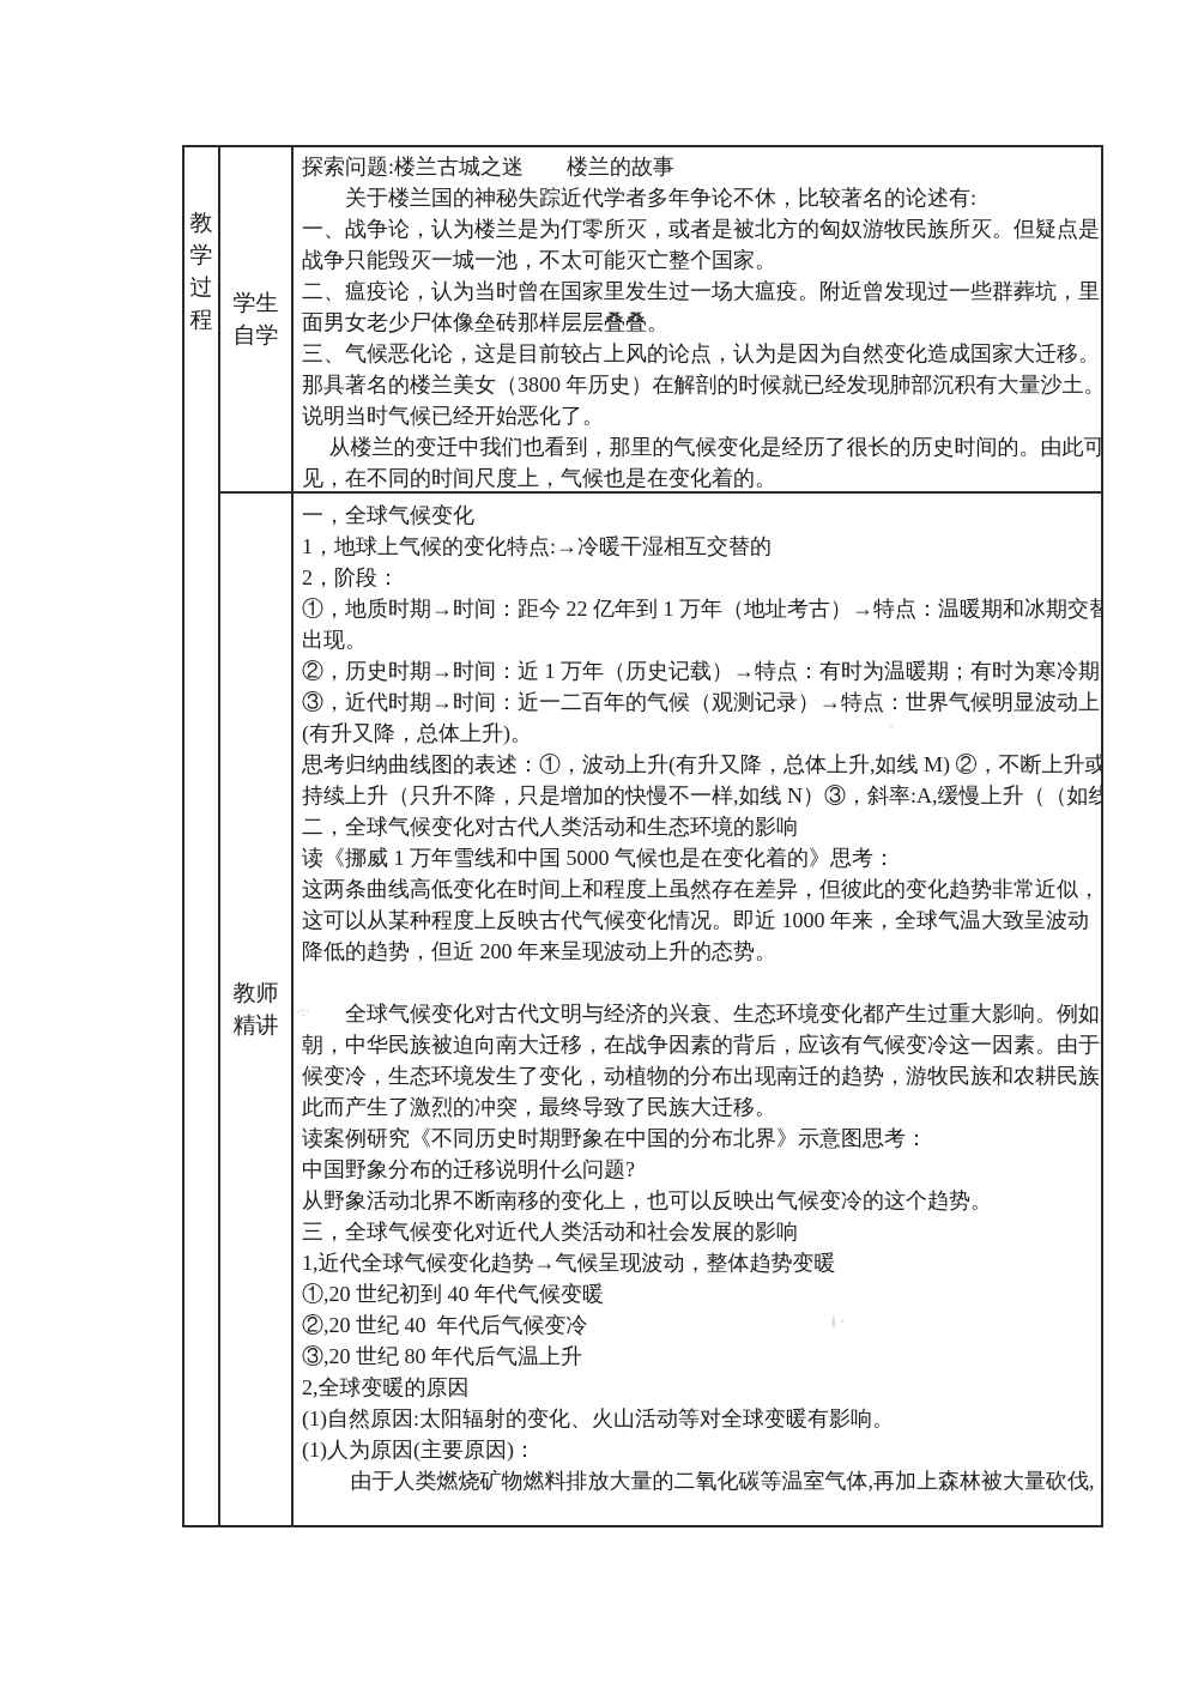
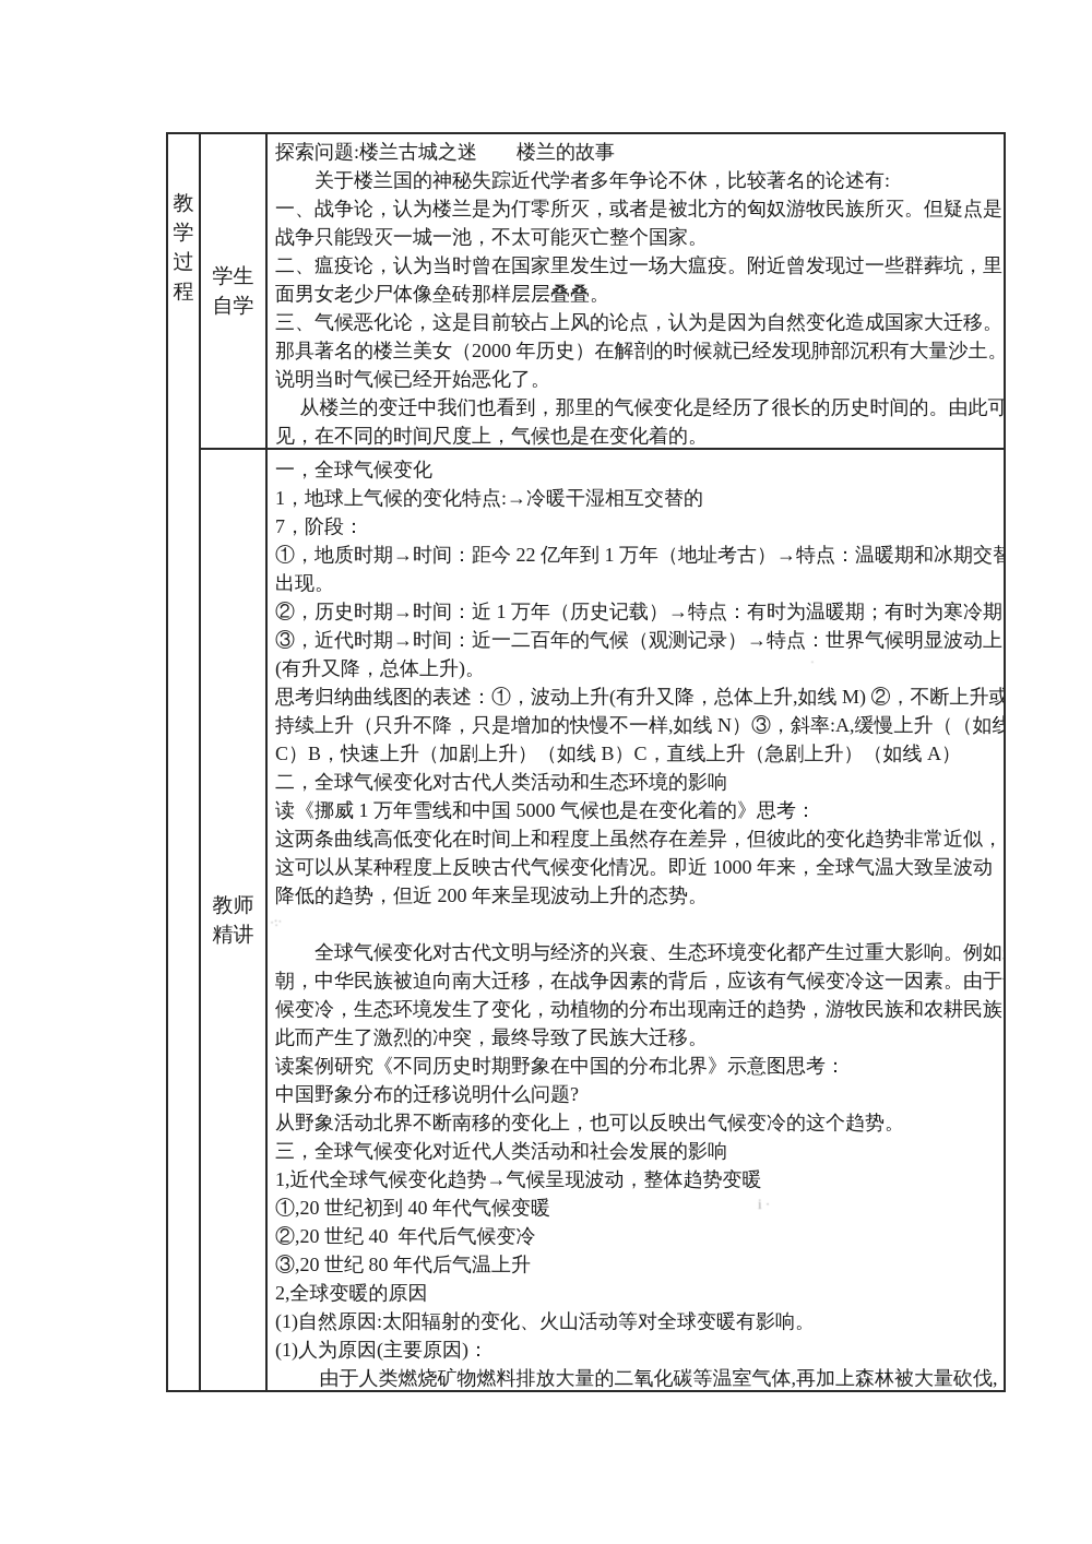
  教学过程
  学生自学
  探索问题:楼兰古城之迷 楼兰的故事
  关于楼兰国的神秘失踪近代学者多年争论不休，比较著名的论述有:
  一、战争论，认为楼兰是为仃零所灭，或者是被北方的匈奴游牧民族所灭。但疑点是
  战争只能毁灭一城一池，不太可能灭亡整个国家。
  二、瘟疫论，认为当时曾在国家里发生过一场大瘟疫。附近曾发现过一些群葬坑，里
  面男女老少尸体像垒砖那样层层叠叠。
  三、气候恶化论，这是目前较占上风的论点，认为是因为自然变化造成国家大迁移。
- 那具著名的楼兰美女（3800 年历史）在解剖的时候就已经发现肺部沉积有大量沙土。
+ 那具著名的楼兰美女（2000 年历史）在解剖的时候就已经发现肺部沉积有大量沙土。
  说明当时气候已经开始恶化了。
  从楼兰的变迁中我们也看到，那里的气候变化是经历了很长的历史时间的。由此可
  见，在不同的时间尺度上，气候也是在变化着的。
  教师精讲
  一，全球气候变化
  1，地球上气候的变化特点:→冷暖干湿相互交替的
- 2，阶段：
+ 7，阶段：
  ①，地质时期→时间：距今 22 亿年到 1 万年（地址考古）→特点：温暖期和冰期交替
  出现。
  ②，历史时期→时间：近 1 万年（历史记载）→特点：有时为温暖期；有时为寒冷期
  ③，近代时期→时间：近一二百年的气候（观测记录）→特点：世界气候明显波动上
  (有升又降，总体上升)。
  思考归纳曲线图的表述：①，波动上升(有升又降，总体上升,如线 M) ②，不断上升或
  持续上升（只升不降，只是增加的快慢不一样,如线 N）③，斜率:A,缓慢上升（（如线
+ C）B，快速上升（加剧上升）（如线 B）C，直线上升（急剧上升）（如线 A）
  二，全球气候变化对古代人类活动和生态环境的影响
  读《挪威 1 万年雪线和中国 5000 气候也是在变化着的》思考：
  这两条曲线高低变化在时间上和程度上虽然存在差异，但彼此的变化趋势非常近似，
  这可以从某种程度上反映古代气候变化情况。即近 1000 年来，全球气温大致呈波动
  降低的趋势，但近 200 年来呈现波动上升的态势。
  全球气候变化对古代文明与经济的兴衰、生态环境变化都产生过重大影响。例如
  朝，中华民族被迫向南大迁移，在战争因素的背后，应该有气候变冷这一因素。由于
  候变冷，生态环境发生了变化，动植物的分布出现南迁的趋势，游牧民族和农耕民族
  此而产生了激烈的冲突，最终导致了民族大迁移。
  读案例研究《不同历史时期野象在中国的分布北界》示意图思考：
  中国野象分布的迁移说明什么问题?
  从野象活动北界不断南移的变化上，也可以反映出气候变冷的这个趋势。
  三，全球气候变化对近代人类活动和社会发展的影响
  1,近代全球气候变化趋势→气候呈现波动，整体趋势变暖
  ①,20 世纪初到 40 年代气候变暖
  ②,20 世纪 40 年代后气候变冷
  ③,20 世纪 80 年代后气温上升
  2,全球变暖的原因
  (1)自然原因:太阳辐射的变化、火山活动等对全球变暖有影响。
  (1)人为原因(主要原因)：
  由于人类燃烧矿物燃料排放大量的二氧化碳等温室气体,再加上森林被大量砍伐,
  i ·
